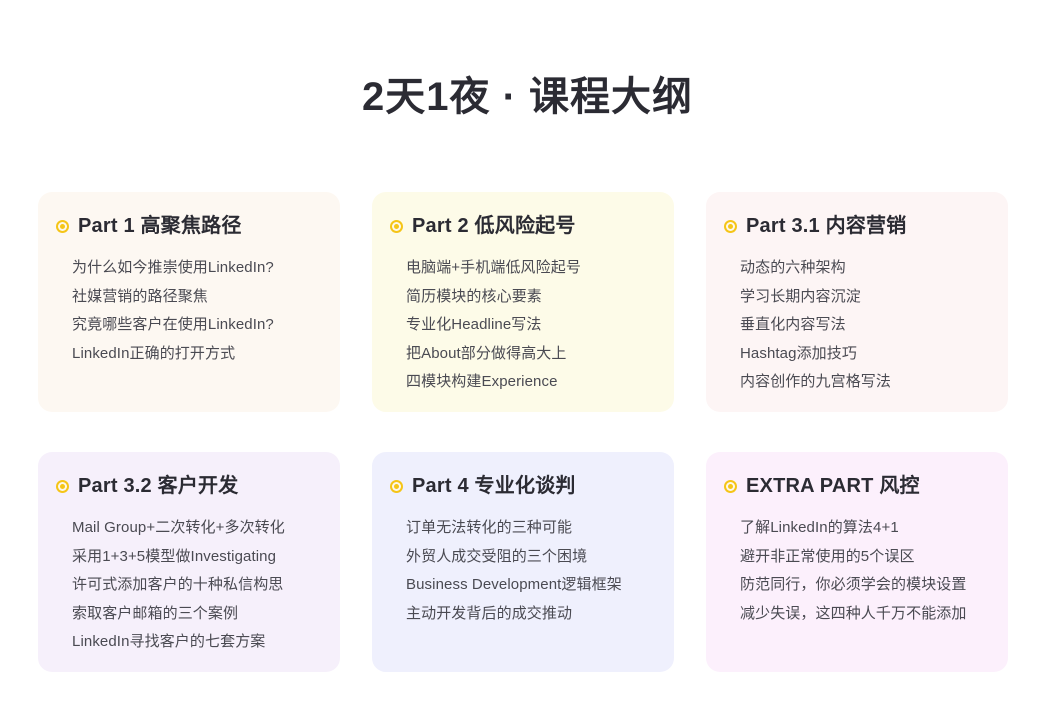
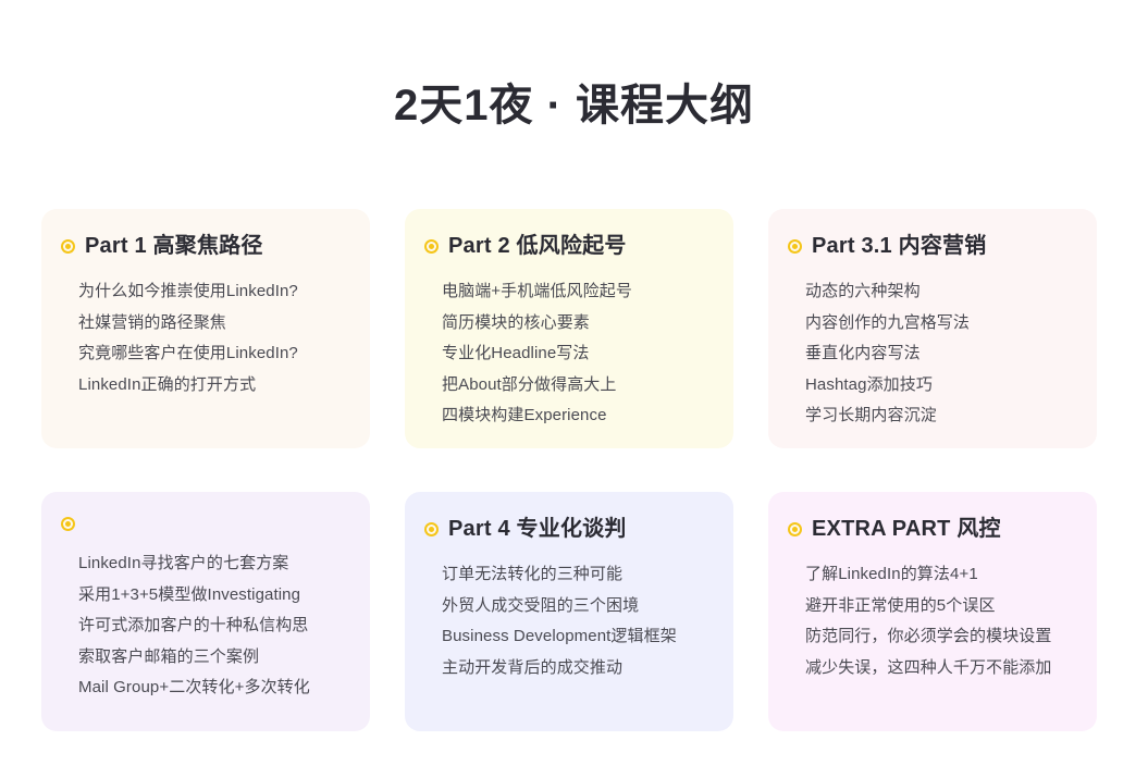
  2天1夜 · 课程大纲
  Part 1 高聚焦路径
  为什么如今推崇使用LinkedIn?
  社媒营销的路径聚焦
  究竟哪些客户在使用LinkedIn?
  LinkedIn正确的打开方式
  Part 2 低风险起号
  电脑端+手机端低风险起号
  简历模块的核心要素
  专业化Headline写法
  把About部分做得高大上
  四模块构建Experience
  Part 3.1 内容营销
  动态的六种架构
- 学习长期内容沉淀
+ 内容创作的九宫格写法
  垂直化内容写法
  Hashtag添加技巧
- 内容创作的九宫格写法
+ 学习长期内容沉淀
- Part 3.2 客户开发
- Mail Group+二次转化+多次转化
+ LinkedIn寻找客户的七套方案
  采用1+3+5模型做Investigating
  许可式添加客户的十种私信构思
  索取客户邮箱的三个案例
- LinkedIn寻找客户的七套方案
+ Mail Group+二次转化+多次转化
  Part 4 专业化谈判
  订单无法转化的三种可能
  外贸人成交受阻的三个困境
  Business Development逻辑框架
  主动开发背后的成交推动
  EXTRA PART 风控
  了解LinkedIn的算法4+1
  避开非正常使用的5个误区
  防范同行，你必须学会的模块设置
  减少失误，这四种人千万不能添加
